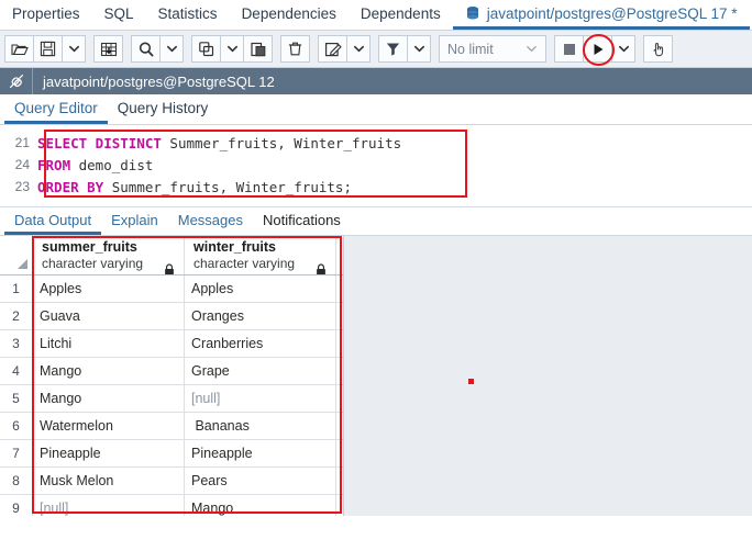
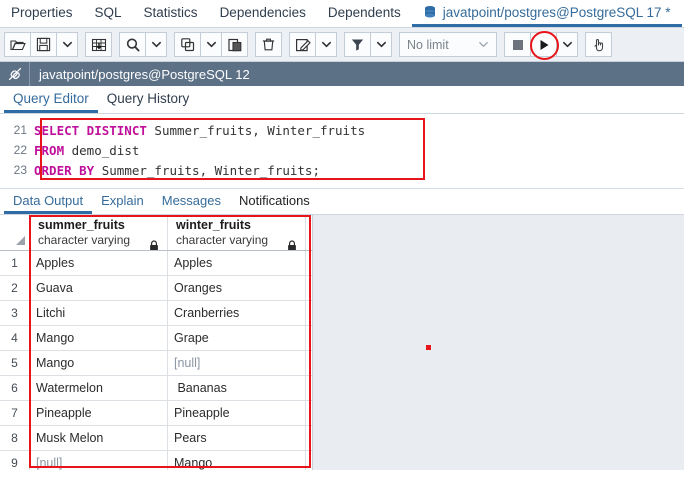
  Properties
  SQL
  Statistics
  Dependencies
  Dependents
  javatpoint/postgres@PostgreSQL 17 *
  No limit
  javatpoint/postgres@PostgreSQL 12
  Query Editor
  Query History
  21
  SELECT DISTINCT Summer_fruits, Winter_fruits
- 24
+ 22
  FROM demo_dist
  23
  ORDER BY Summer_fruits, Winter_fruits;
  Data Output
  Explain
  Messages
  Notifications
  summer_fruits
  character varying
  winter_fruits
  character varying
  1
  Apples
  Apples
  2
  Guava
  Oranges
  3
  Litchi
  Cranberries
  4
  Mango
  Grape
  5
  Mango
  [null]
  6
  Watermelon
  Bananas
  7
  Pineapple
  Pineapple
  8
  Musk Melon
  Pears
  9
  [null]
  Mango
